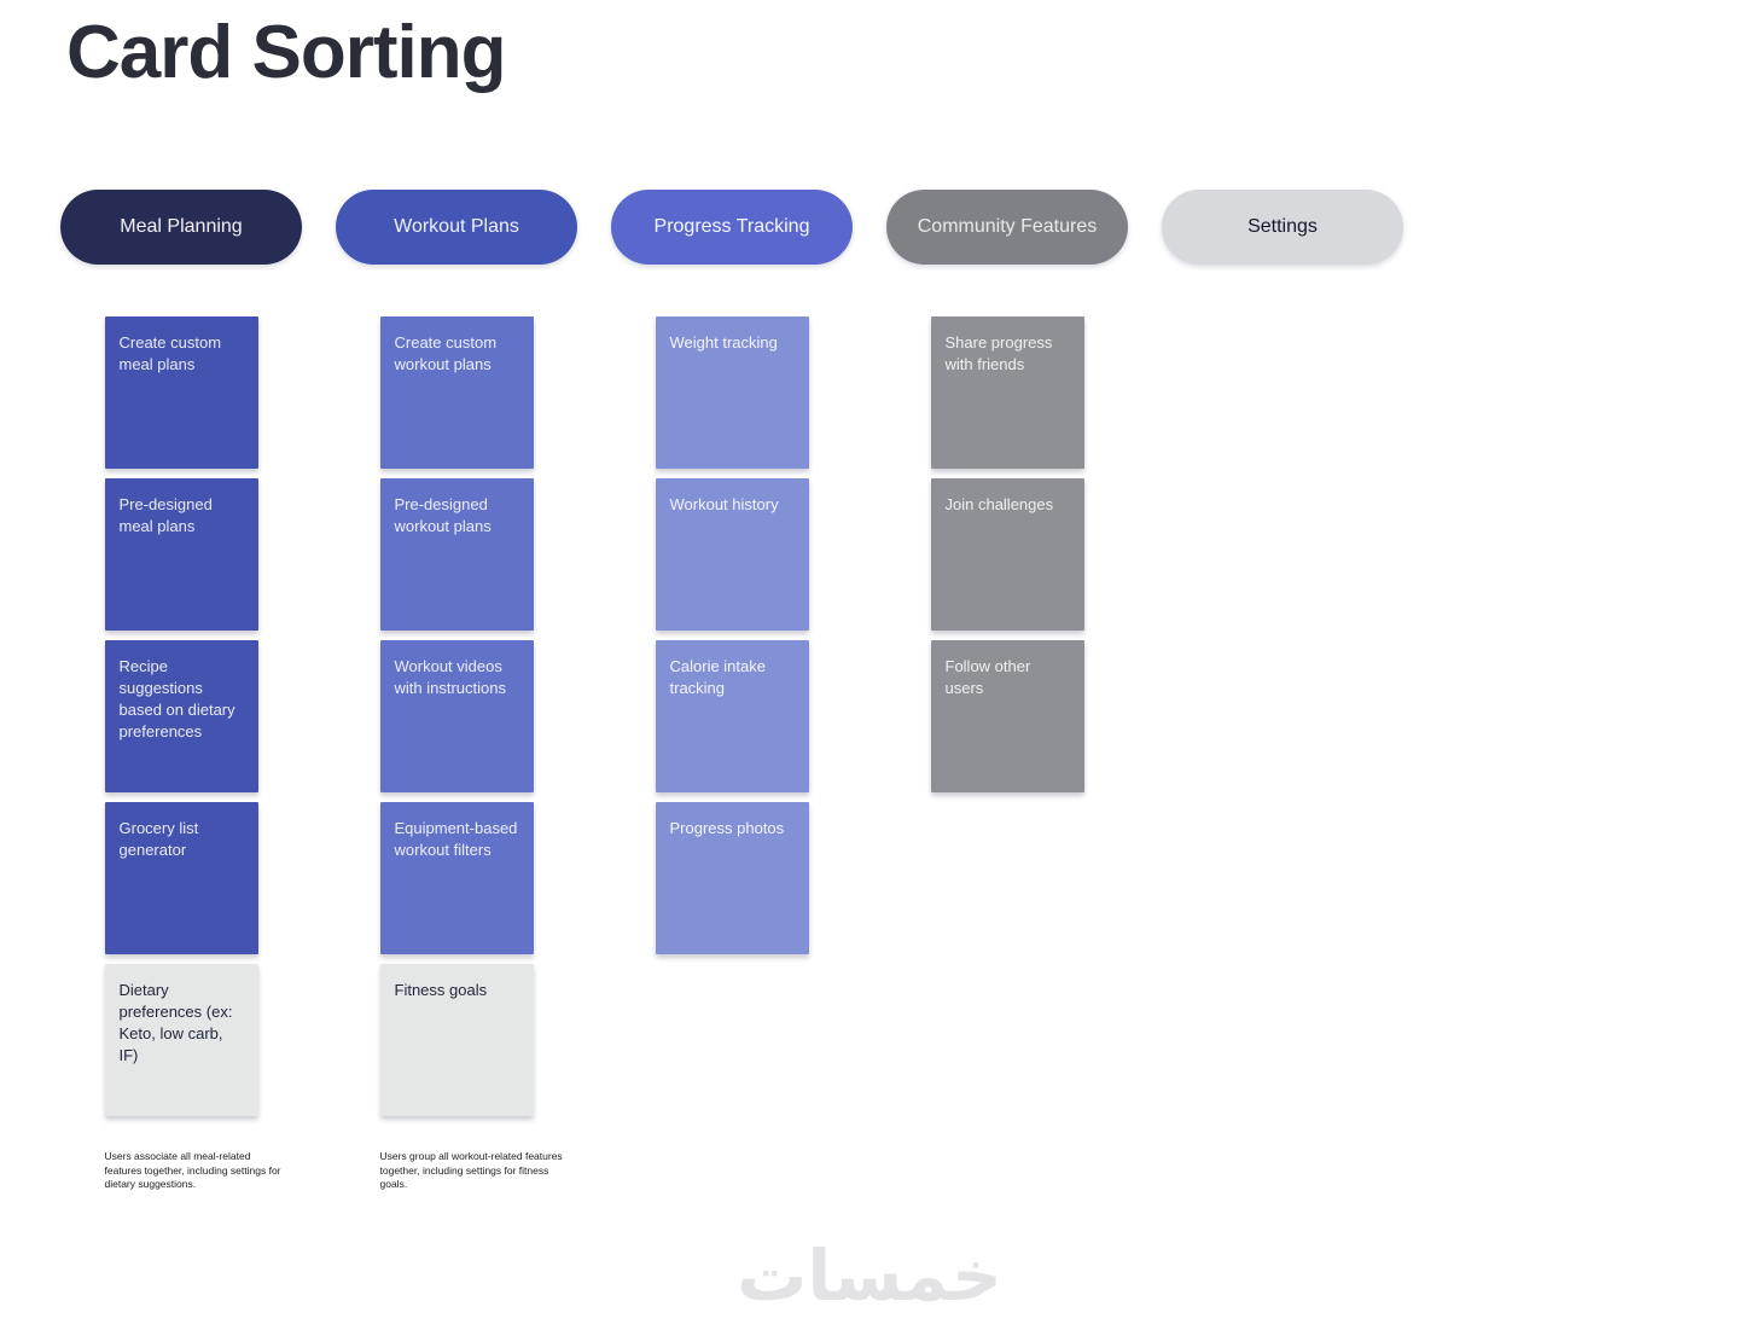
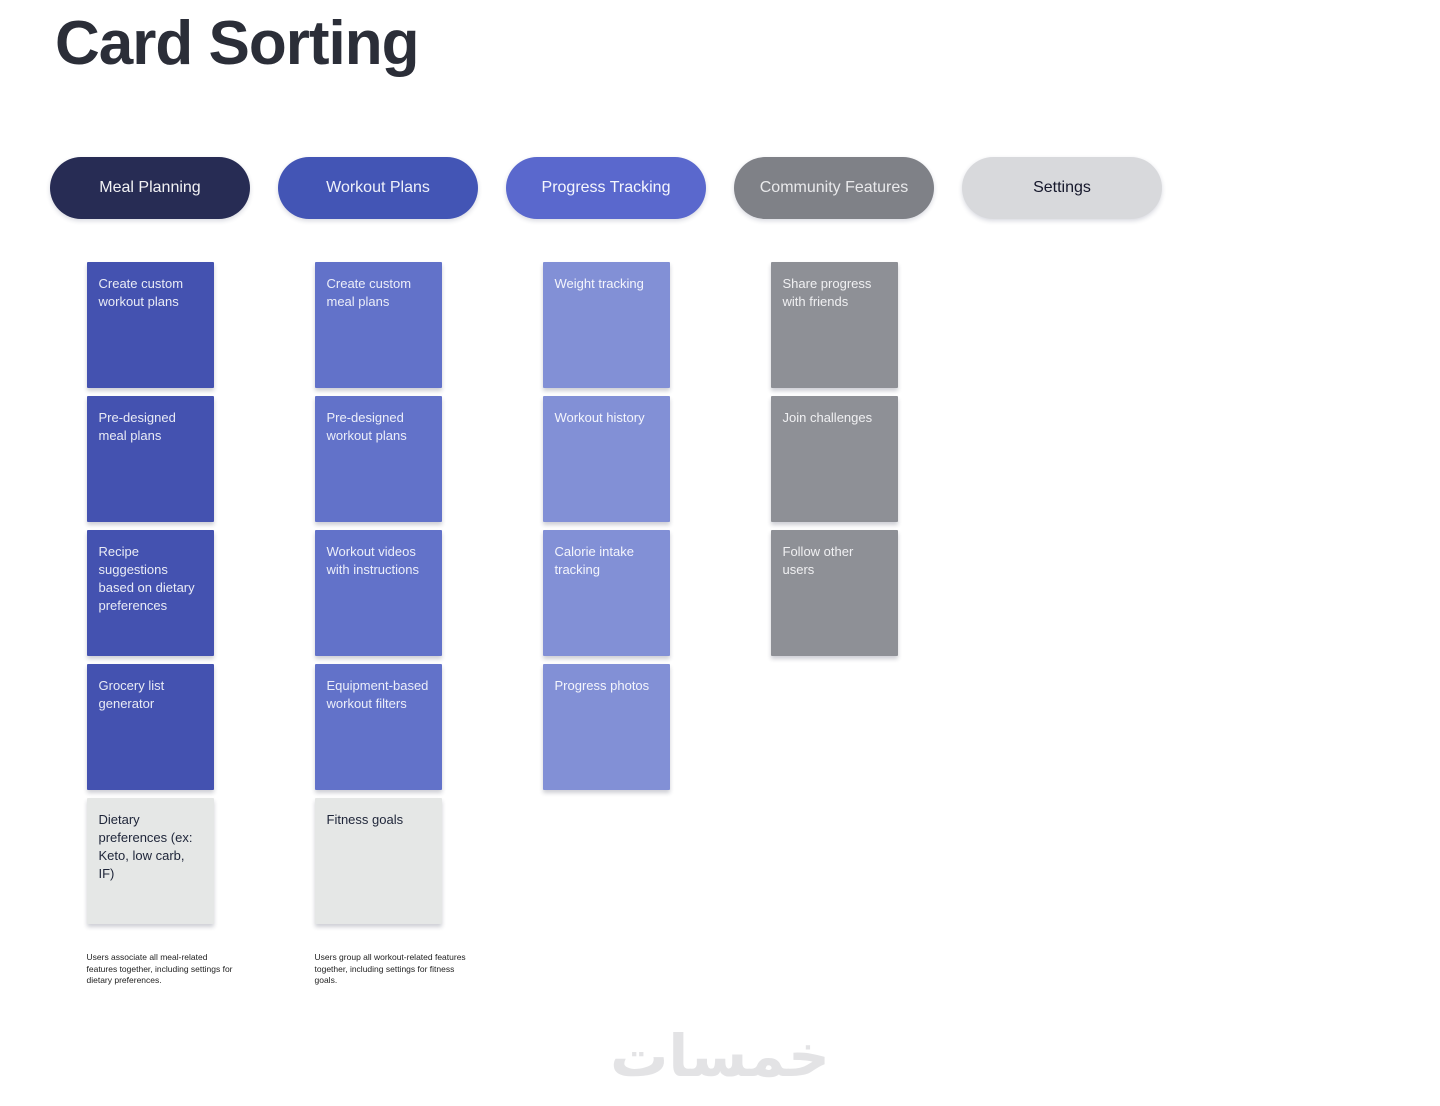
  Card Sorting
  Meal Planning
- Create custom meal plans
+ Create custom workout plans
  Pre-designed meal plans
  Recipe suggestions based on dietary preferences
  Grocery list generator
  Dietary preferences (ex: Keto, low carb, IF)
- Users associate all meal-related features together, including settings for dietary suggestions.
+ Users associate all meal-related features together, including settings for dietary preferences.
  Workout Plans
- Create custom workout plans
+ Create custom meal plans
  Pre-designed workout plans
  Workout videos with instructions
  Equipment-based workout filters
  Fitness goals
  Users group all workout-related features together, including settings for fitness goals.
  Progress Tracking
  Weight tracking
  Workout history
  Calorie intake tracking
  Progress photos
  Community Features
  Share progress with friends
  Join challenges
  Follow other users
  Settings
  خمسات
